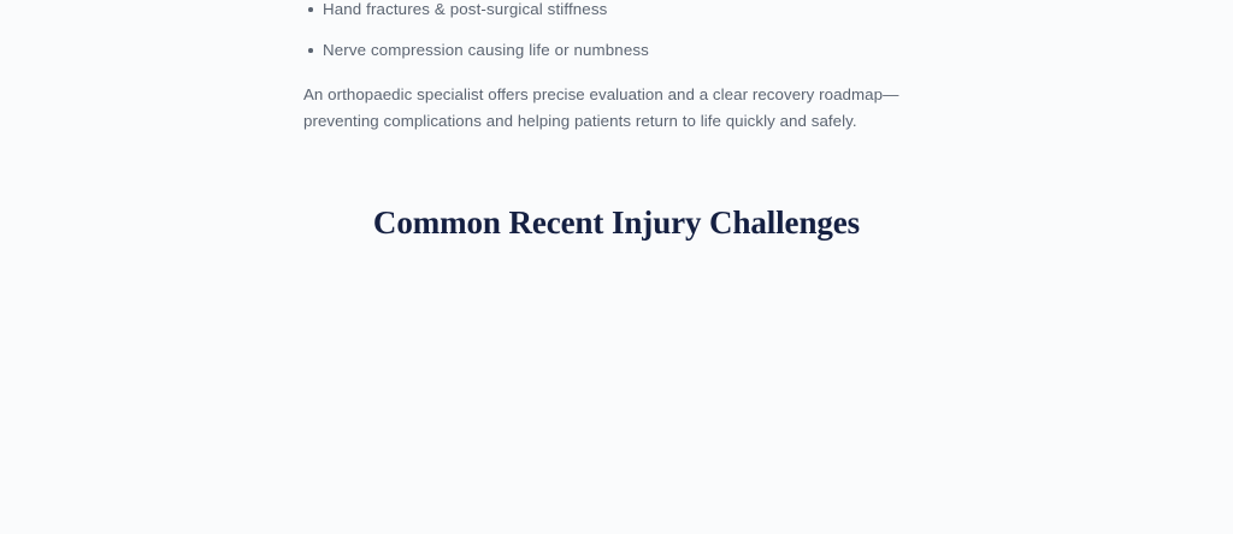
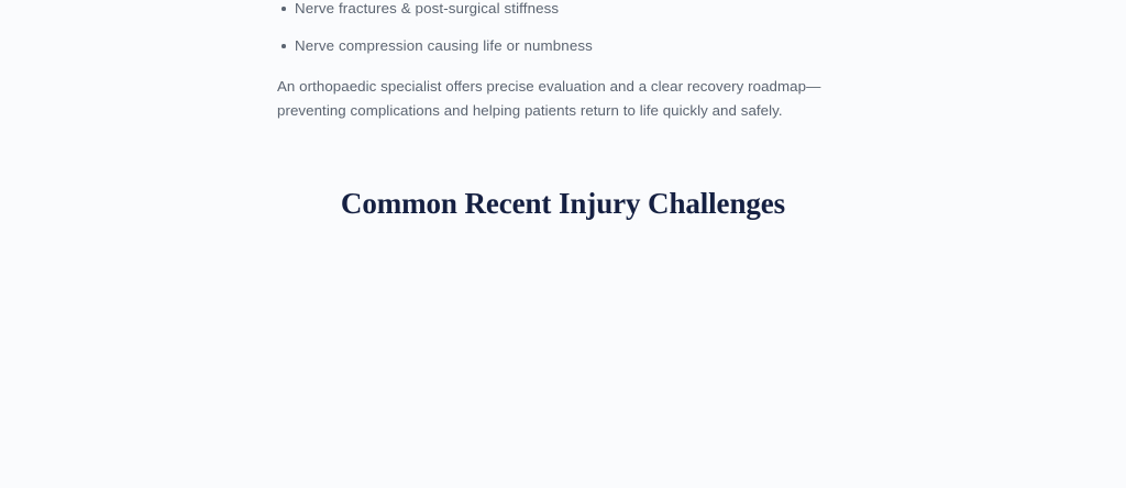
- Hand fractures & post-surgical stiffness
+ Nerve fractures & post-surgical stiffness
  Nerve compression causing life or numbness
  An orthopaedic specialist offers precise evaluation and a clear recovery roadmap—preventing complications and helping patients return to life quickly and safely.
  Common Recent Injury Challenges
